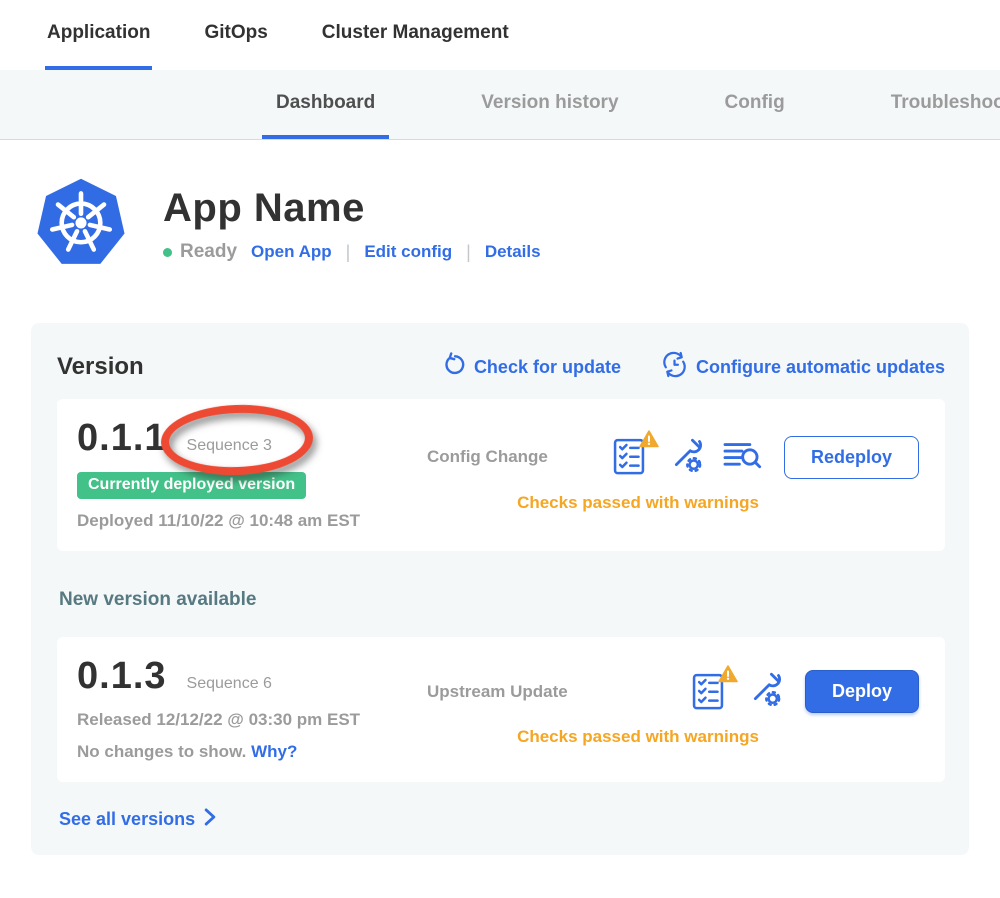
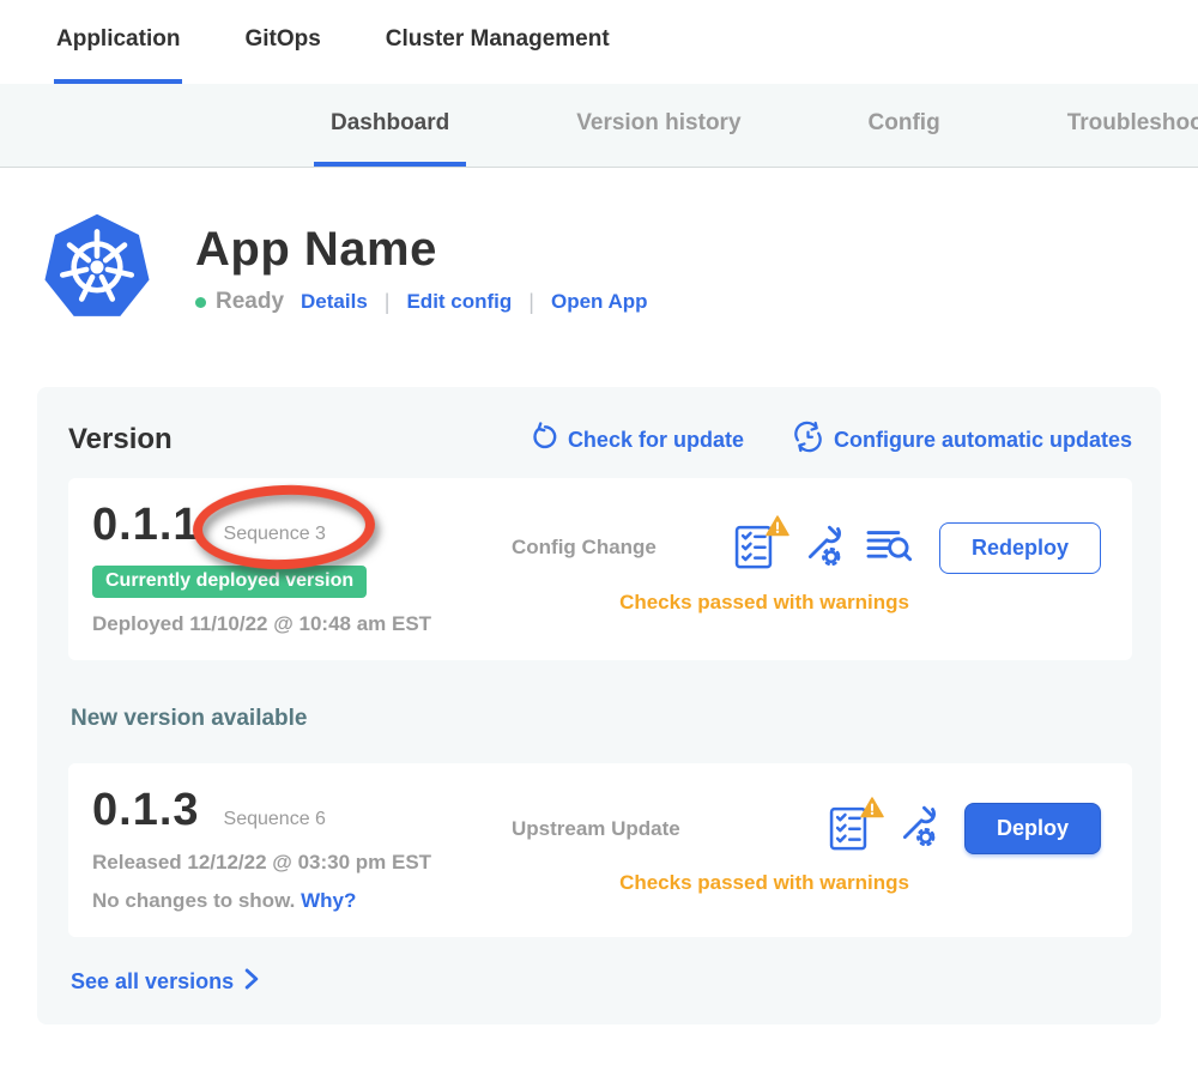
  Application
  GitOps
  Cluster Management
  Dashboard
  Version history
  Config
  Troubleshoo
  App Name
  Ready
- Open App
+ Details
  |
  Edit config
  |
- Details
+ Open App
  Version
  Check for update
  Configure automatic updates
  0.1.1
  Sequence 3
  Currently deployed version
  Deployed 11/10/22 @ 10:48 am EST
  Config Change
  Redeploy
  Checks passed with warnings
  New version available
  0.1.3
  Sequence 6
  Released 12/12/22 @ 03:30 pm EST
  No changes to show. Why?
  Upstream Update
  Deploy
  Checks passed with warnings
  See all versions
